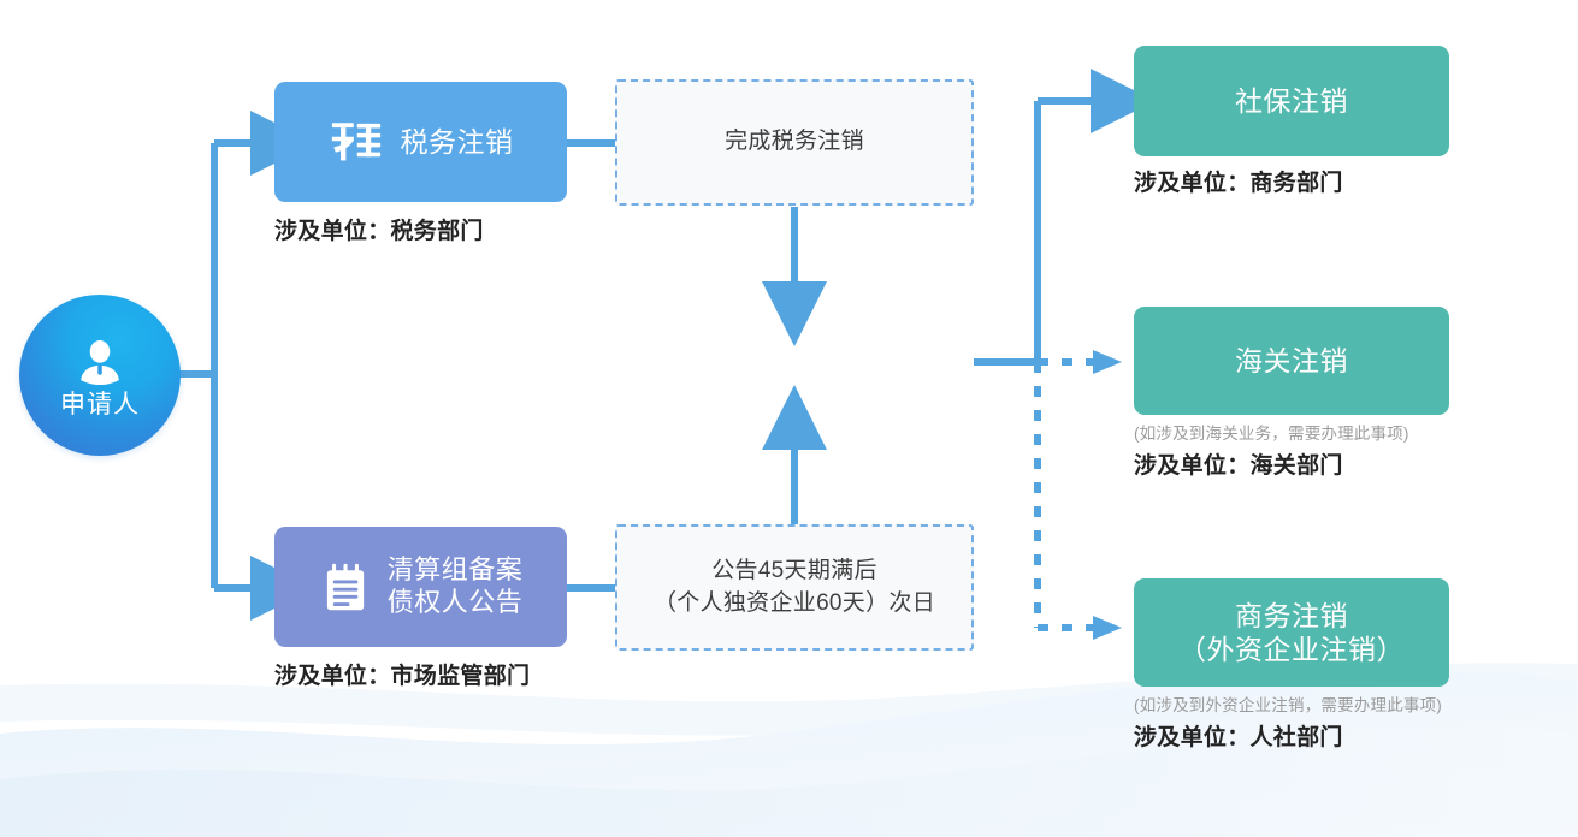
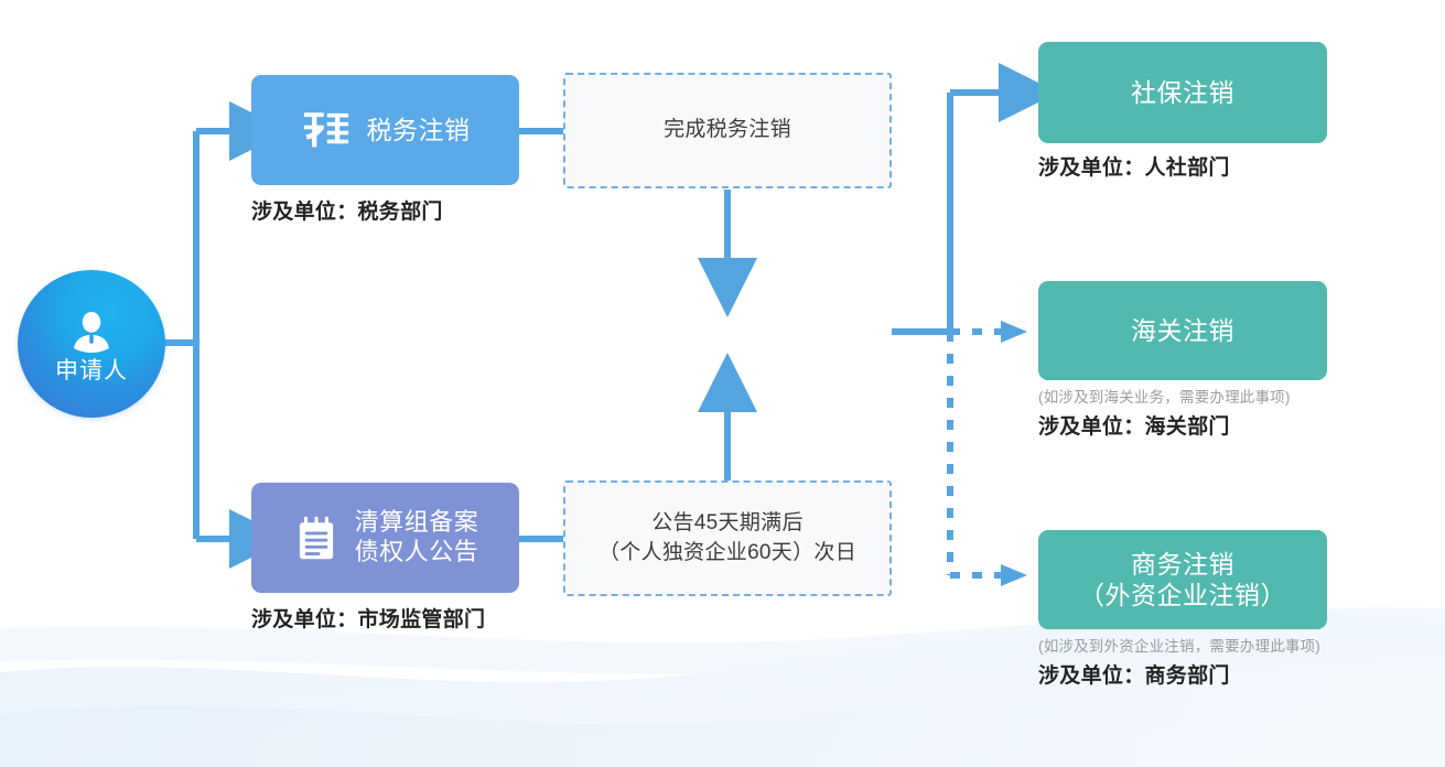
  申请人
  税务注销
  涉及单位：税务部门
  完成税务注销
  清算组备案
  债权人公告
  涉及单位：市场监管部门
  公告45天期满后
  （个人独资企业60天）次日
  社保注销
- 涉及单位：商务部门
+ 涉及单位：人社部门
  海关注销
  (如涉及到海关业务，需要办理此事项)
  涉及单位：海关部门
  商务注销
  （外资企业注销）
  (如涉及到外资企业注销，需要办理此事项)
- 涉及单位：人社部门
+ 涉及单位：商务部门
